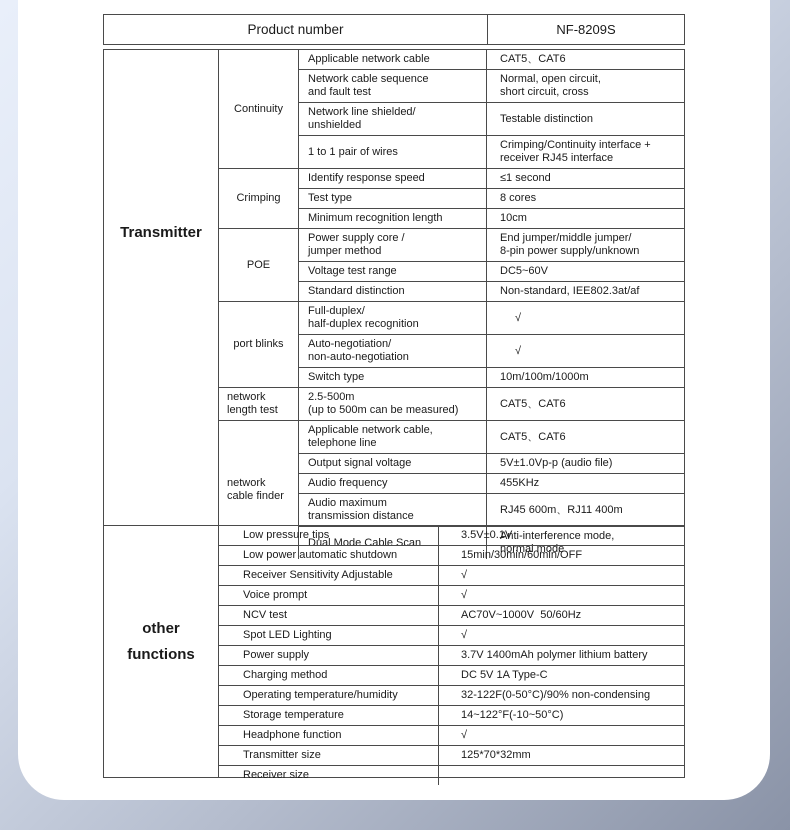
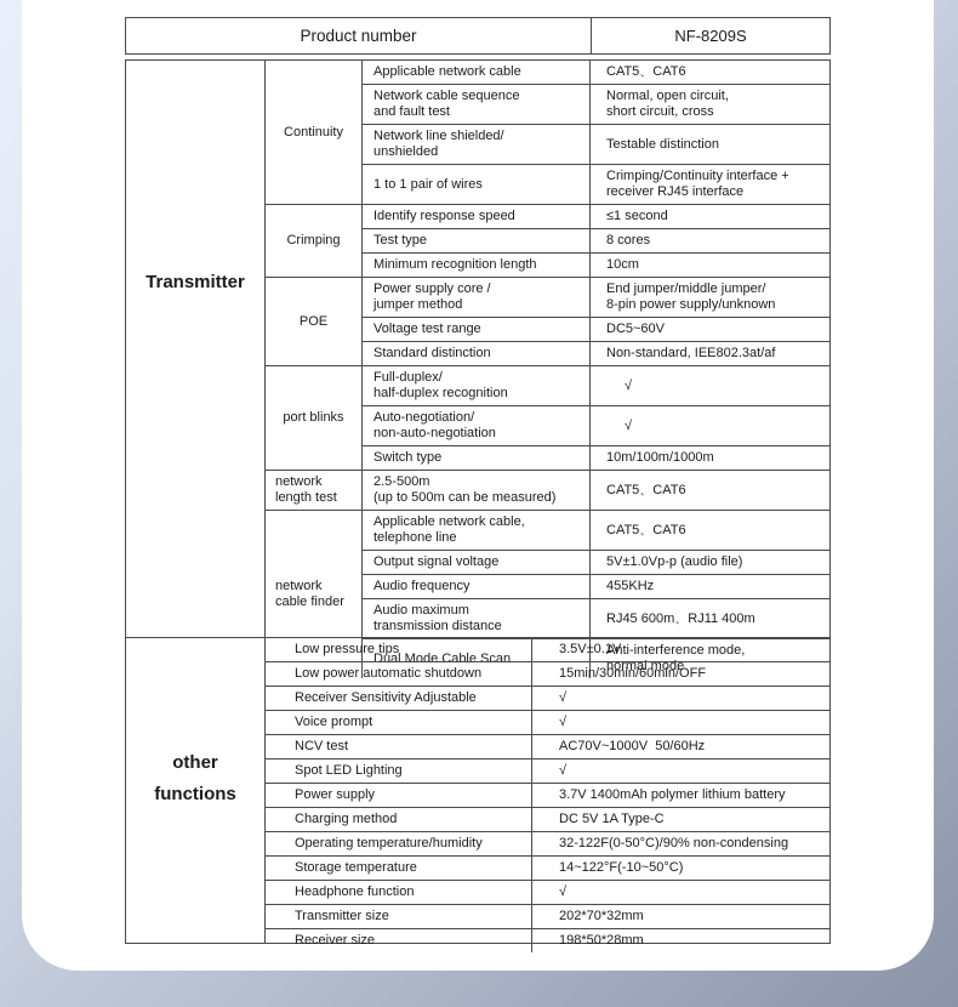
  Product number
  NF-8209S
  Transmitter
  Continuity
  Applicable network cable
  CAT5、CAT6
  Network cable sequence
  and fault test
  Normal, open circuit,
  short circuit, cross
  Network line shielded/
  unshielded
  Testable distinction
  1 to 1 pair of wires
  Crimping/Continuity interface +
  receiver RJ45 interface
  Crimping
  Identify response speed
  ≤1 second
  Test type
  8 cores
  Minimum recognition length
  10cm
  POE
  Power supply core /
  jumper method
  End jumper/middle jumper/
  8-pin power supply/unknown
  Voltage test range
  DC5~60V
  Standard distinction
  Non-standard, IEE802.3at/af
  port blinks
  Full-duplex/
  half-duplex recognition
  √
  Auto-negotiation/
  non-auto-negotiation
  √
  Switch type
  10m/100m/1000m
  network
  length test
  2.5-500m
  (up to 500m can be measured)
  CAT5、CAT6
  network
  cable finder
  Applicable network cable,
  telephone line
  CAT5、CAT6
  Output signal voltage
  5V±1.0Vp-p (audio file)
  Audio frequency
  455KHz
  Audio maximum
  transmission distance
  RJ45 600m、RJ11 400m
  Dual Mode Cable Scan
  Anti-interference mode,
  normal mode
  other
  functions
  Low pressure tips
  3.5V±0.1V
  Low power automatic shutdown
  15min/30min/60min/OFF
  Receiver Sensitivity Adjustable
  √
  Voice prompt
  √
  NCV test
  AC70V~1000V 50/60Hz
  Spot LED Lighting
  √
  Power supply
  3.7V 1400mAh polymer lithium battery
  Charging method
  DC 5V 1A Type-C
  Operating temperature/humidity
  32-122F(0-50°C)/90% non-condensing
  Storage temperature
  14~122°F(-10~50°C)
  Headphone function
  √
  Transmitter size
- 125*70*32mm
+ 202*70*32mm
  Receiver size
+ 198*50*28mm
